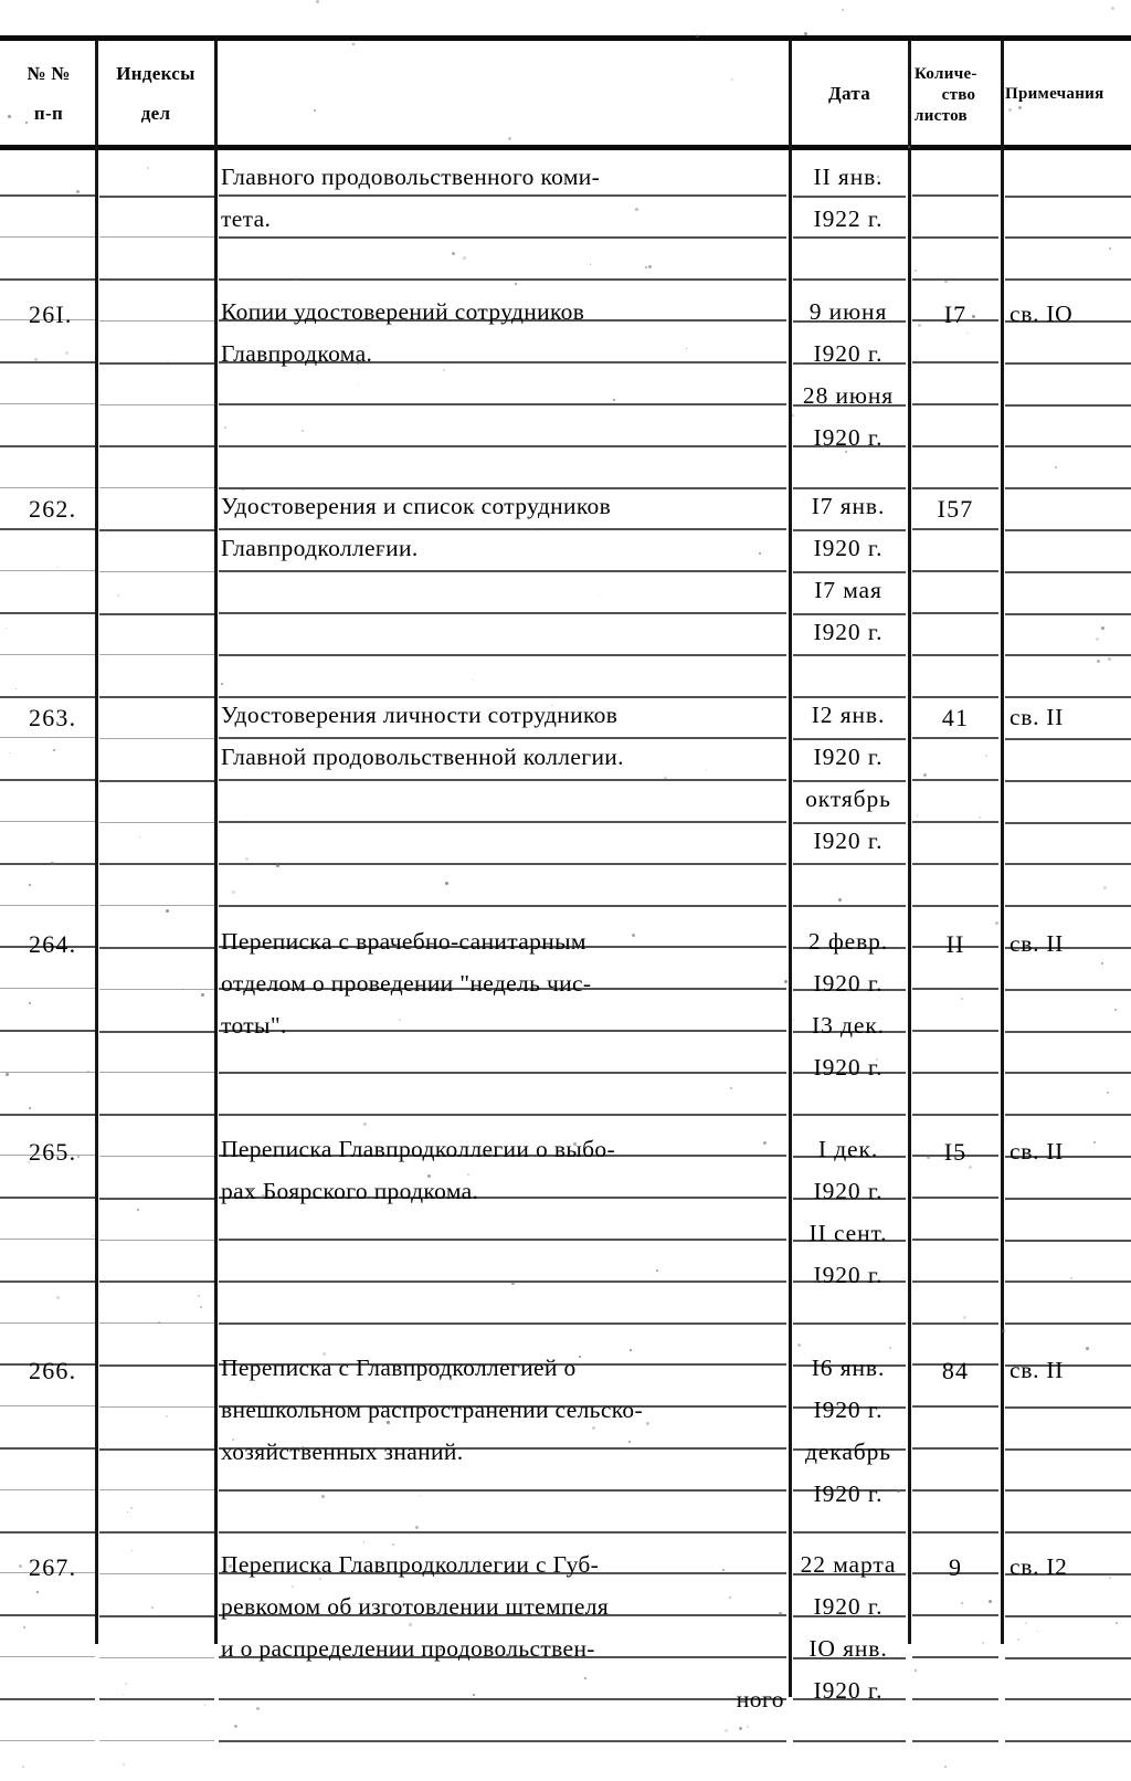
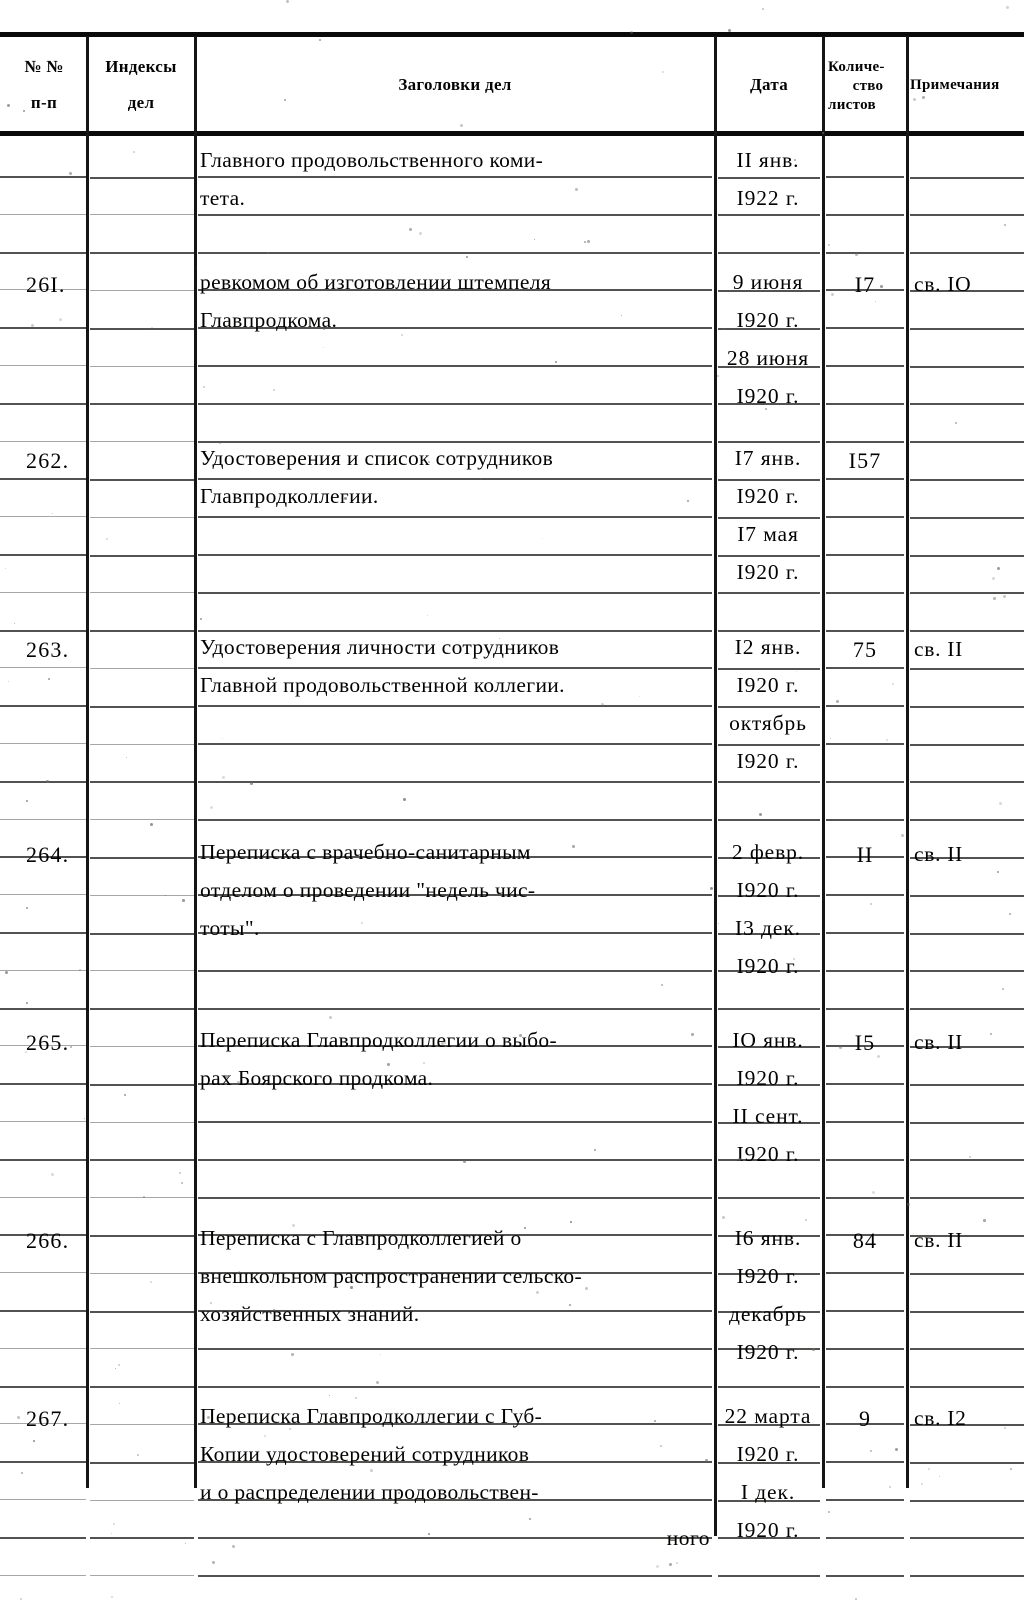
  № №
  п-п
  Индексы
  дел
+ Заголовки дел
  Дата
  Количе-
  ство
  листов
  Примечания
  Главного продовольственного коми-
  тета.
  II янв.
  I922 г.
  26I.
- Копии удостоверений сотрудников
+ ревкомом об изготовлении штемпеля
  Главпродкома.
  9 июня
  I920 г.
  28 июня
  I920 г.
  I7
  св. IO
  262.
  Удостоверения и список сотрудников
  Главпродколлегии.
  I7 янв.
  I920 г.
  I7 мая
  I920 г.
  I57
  263.
  Удостоверения личности сотрудников
  Главной продовольственной коллегии.
  I2 янв.
  I920 г.
  октябрь
  I920 г.
- 41
+ 75
  св. II
  264.
  Переписка с врачебно-санитарным
  отделом о проведении "недель чис-
  тоты".
  2 февр.
  I920 г.
  I3 дек.
  I920 г.
  II
  св. II
  265.
  Переписка Главпродколлегии о выбо-
  рах Боярского продкома.
- I дек.
+ IO янв.
  I920 г.
  II сент.
  I920 г.
  I5
  св. II
  266.
  Переписка с Главпродколлегией о
  внешкольном распространении сельско-
  хозяйственных знаний.
  I6 янв.
  I920 г.
  декабрь
  I920 г.
  84
  св. II
  267.
  Переписка Главпродколлегии с Губ-
- ревкомом об изготовлении штемпеля
+ Копии удостоверений сотрудников
  и о распределении продовольствен-
  22 марта
  I920 г.
- IO янв.
+ I дек.
  I920 г.
  9
  св. I2
  ного
